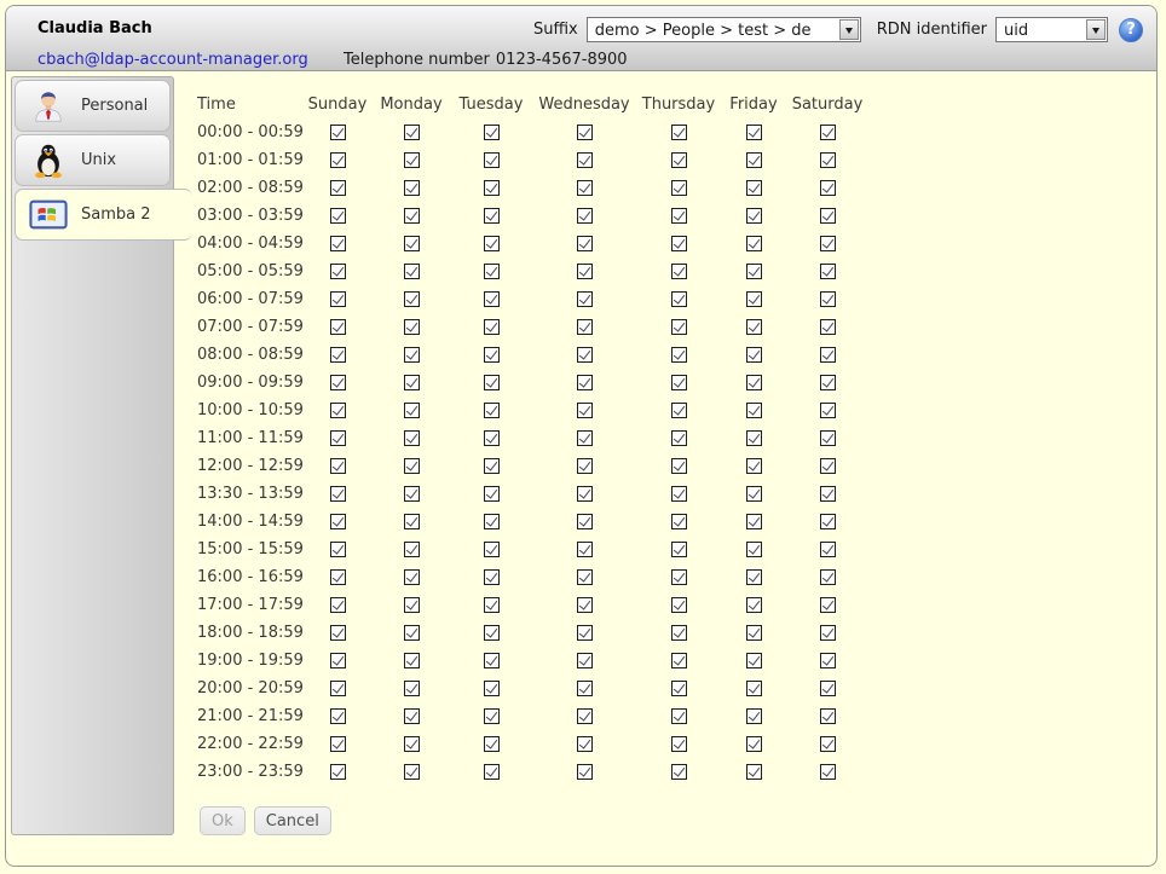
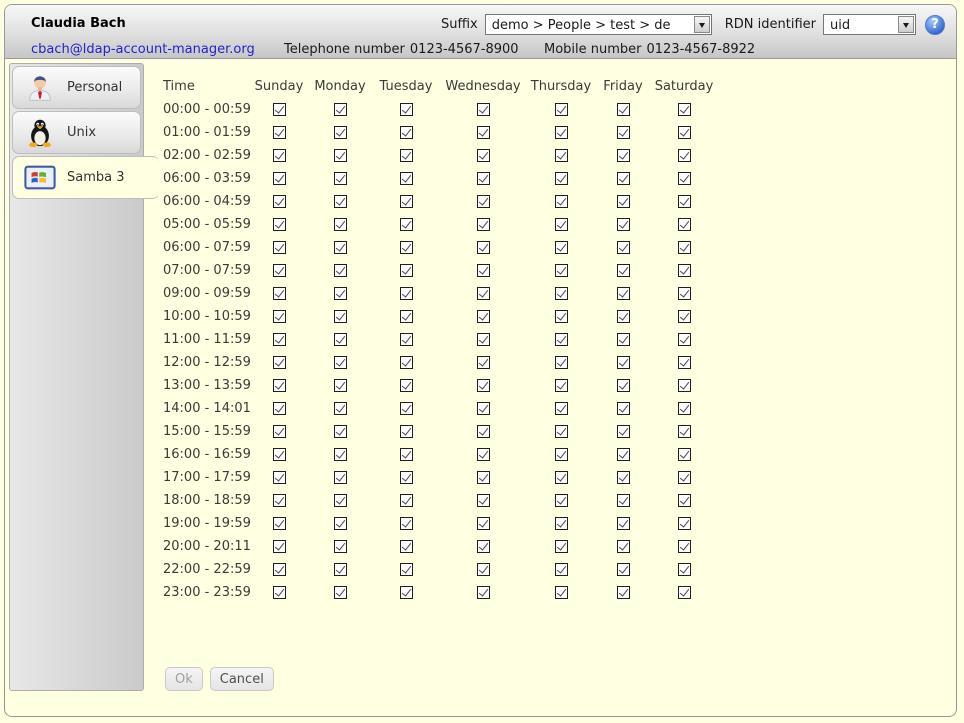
  Claudia Bach
  Suffix
  demo > People > test > de
  RDN identifier
  uid
  ?
  cbach@ldap-account-manager.org
  Telephone number 0123-4567-8900
+ Mobile number 0123-4567-8922
  Personal
  Unix
- Samba 2
+ Samba 3
  Time	Sunday	Monday	Tuesday	Wednesday	Thursday	Friday	Saturday
  00:00 - 00:59
  01:00 - 01:59
- 02:00 - 08:59
+ 02:00 - 02:59
- 03:00 - 03:59
+ 06:00 - 03:59
- 04:00 - 04:59
+ 06:00 - 04:59
  05:00 - 05:59
  06:00 - 07:59
  07:00 - 07:59
- 08:00 - 08:59
  09:00 - 09:59
  10:00 - 10:59
  11:00 - 11:59
  12:00 - 12:59
- 13:30 - 13:59
+ 13:00 - 13:59
- 14:00 - 14:59
+ 14:00 - 14:01
  15:00 - 15:59
  16:00 - 16:59
  17:00 - 17:59
  18:00 - 18:59
  19:00 - 19:59
- 20:00 - 20:59
+ 20:00 - 20:11
- 21:00 - 21:59
  22:00 - 22:59
  23:00 - 23:59
  Ok
  Cancel
